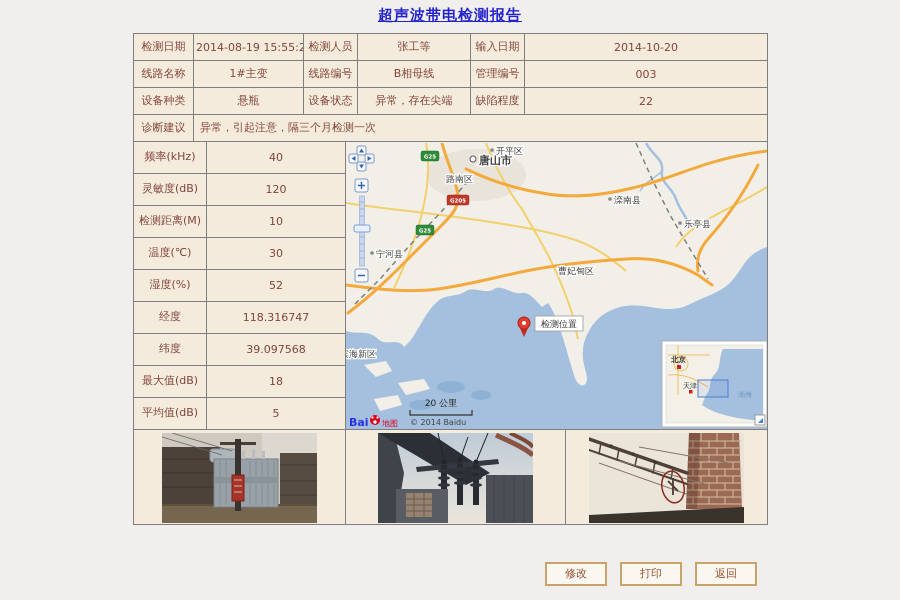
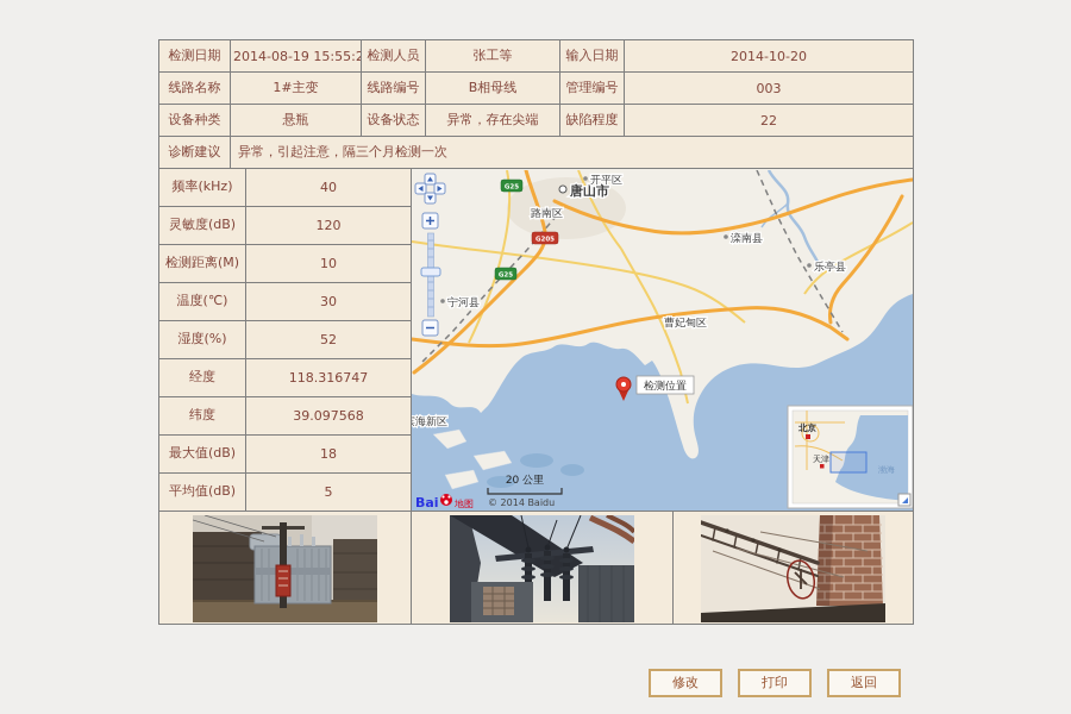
- 超声波带电检测报告
  检测日期	2014-08-19 15:55:2	检测人员	张工等	输入日期	2014-10-20
  线路名称	1#主变	线路编号	B相母线	管理编号	003
  设备种类	悬瓶	设备状态	异常，存在尖端	缺陷程度	22
  诊断建议	异常，引起注意，隔三个月检测一次
  频率(kHz)	40	唐山市 开平区 路南区 宁河县 滦南县 乐亭县 曹妃甸区 海新区 检测位置 20 公里 © 2014 Baidu Bai 地图 北京 天津 渤海
  灵敏度(dB)	120
  检测距离(M)	10
  温度(℃)	30
  湿度(%)	52
  经度	118.316747
  纬度	39.097568
  最大值(dB)	18
  平均值(dB)	5
  修改
  打印
  返回
